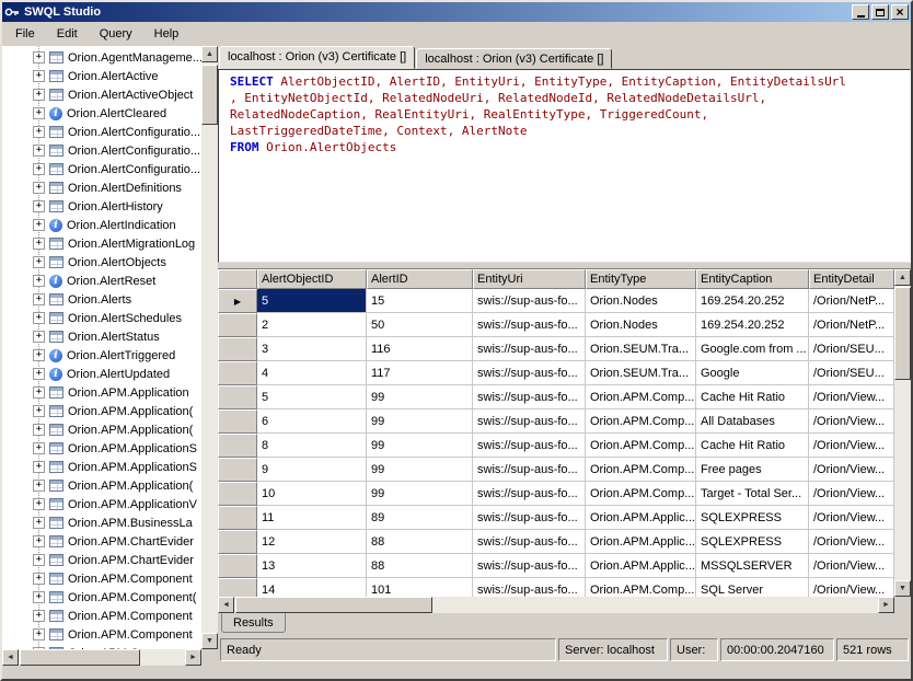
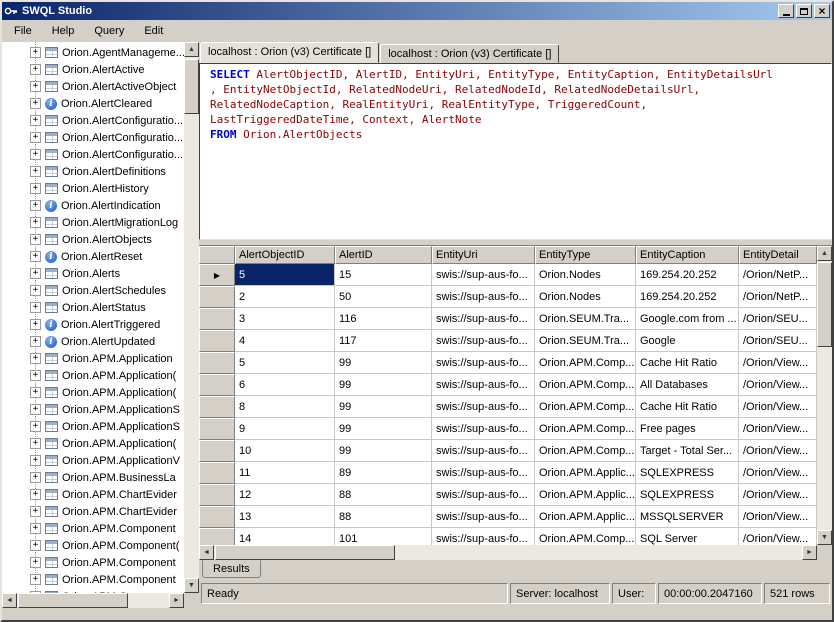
  SWQL Studio
  File
- Edit
+ Help
  Query
- Help
+ Edit
  Orion.AgentManageme..
  Orion.AlertActive
  Orion.AlertActiveObject
  Orion.AlertCleared
  Orion.AlertConfiguratio...
  Orion.AlertConfiguratio...
  Orion.AlertConfiguratio...
  Orion.AlertDefinitions
  Orion.AlertHistory
  Orion.AlertIndication
  Orion.AlertMigrationLog
  Orion.AlertObjects
  Orion.AlertReset
  Orion.Alerts
  Orion.AlertSchedules
  Orion.AlertStatus
  Orion.AlertTriggered
  Orion.AlertUpdated
  Orion.APM.Application
  Orion.APM.Application(
  Orion.APM.Application(
  Orion.APM.ApplicationS
  Orion.APM.ApplicationS
  Orion.APM.Application(
  Orion.APM.ApplicationV
  Orion.APM.BusinessLa
  Orion.APM.ChartEvider
  Orion.APM.ChartEvider
  Orion.APM.Component
  Orion.APM.Component(
  Orion.APM.Component
  Orion.APM.Component
  localhost : Orion (v3) Certificate []
  localhost : Orion (v3) Certificate []
  SELECT AlertObjectID, AlertID, EntityUri, EntityType, EntityCaption, EntityDetailsUrl
  , EntityNetObjectId, RelatedNodeUri, RelatedNodeId, RelatedNodeDetailsUrl,
  RelatedNodeCaption, RealEntityUri, RealEntityType, TriggeredCount,
  LastTriggeredDateTime, Context, AlertNote
  FROM Orion.AlertObjects
  	AlertObjectID	AlertID	EntityUri	EntityType	EntityCaption	EntityDetail
  	5	15	swis://sup-aus-fo...	Orion.Nodes	169.254.20.252	/Orion/NetP...
  	2	50	swis://sup-aus-fo...	Orion.Nodes	169.254.20.252	/Orion/NetP...
  	3	116	swis://sup-aus-fo...	Orion.SEUM.Tra...	Google.com from ...	/Orion/SEU...
  	4	117	swis://sup-aus-fo...	Orion.SEUM.Tra...	Google	/Orion/SEU...
  	5	99	swis://sup-aus-fo...	Orion.APM.Comp...	Cache Hit Ratio	/Orion/View...
  	6	99	swis://sup-aus-fo...	Orion.APM.Comp...	All Databases	/Orion/View...
  	8	99	swis://sup-aus-fo...	Orion.APM.Comp...	Cache Hit Ratio	/Orion/View...
  	9	99	swis://sup-aus-fo...	Orion.APM.Comp...	Free pages	/Orion/View...
  	10	99	swis://sup-aus-fo...	Orion.APM.Comp...	Target - Total Ser...	/Orion/View...
  	11	89	swis://sup-aus-fo...	Orion.APM.Applic...	SQLEXPRESS	/Orion/View...
  	12	88	swis://sup-aus-fo...	Orion.APM.Applic...	SQLEXPRESS	/Orion/View...
  	13	88	swis://sup-aus-fo...	Orion.APM.Applic...	MSSQLSERVER	/Orion/View...
  	14	101	swis://sup-aus-fo...	Orion.APM.Comp...	SQL Server	/Orion/View...
  Results
  Ready
  Server: localhost
  User:
  00:00:00.2047160
  521 rows
